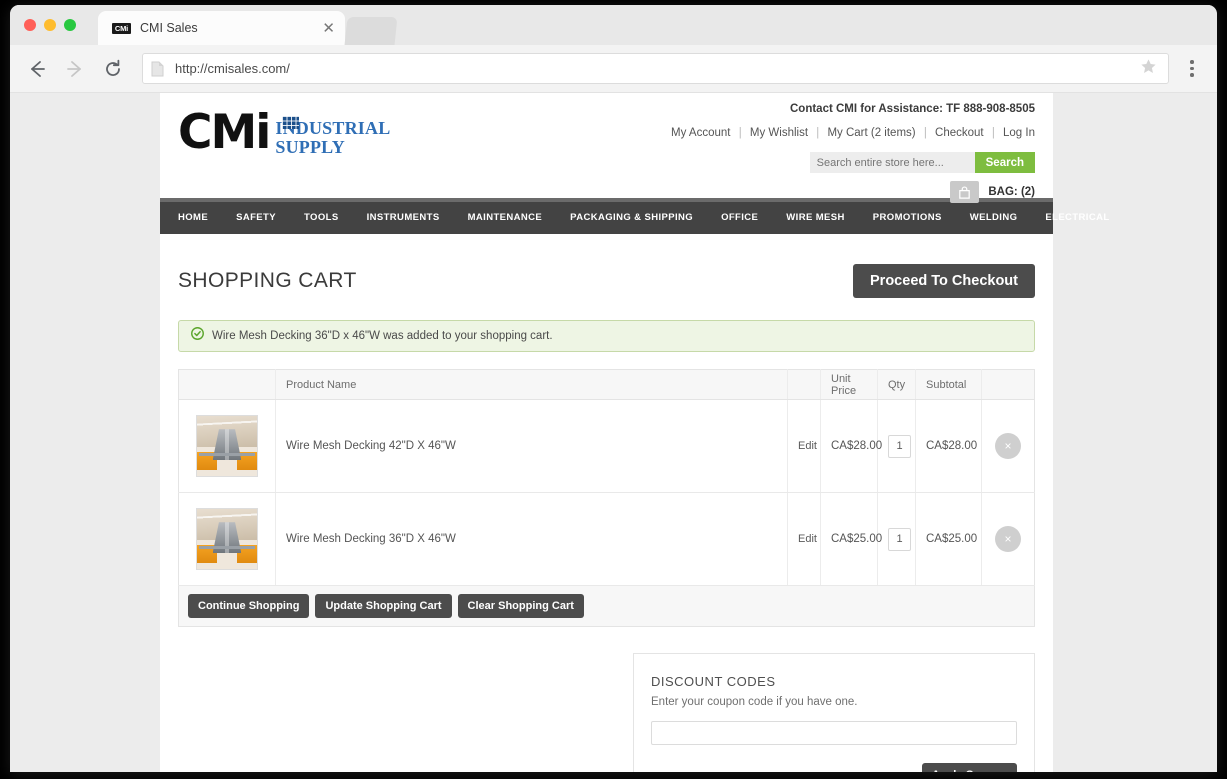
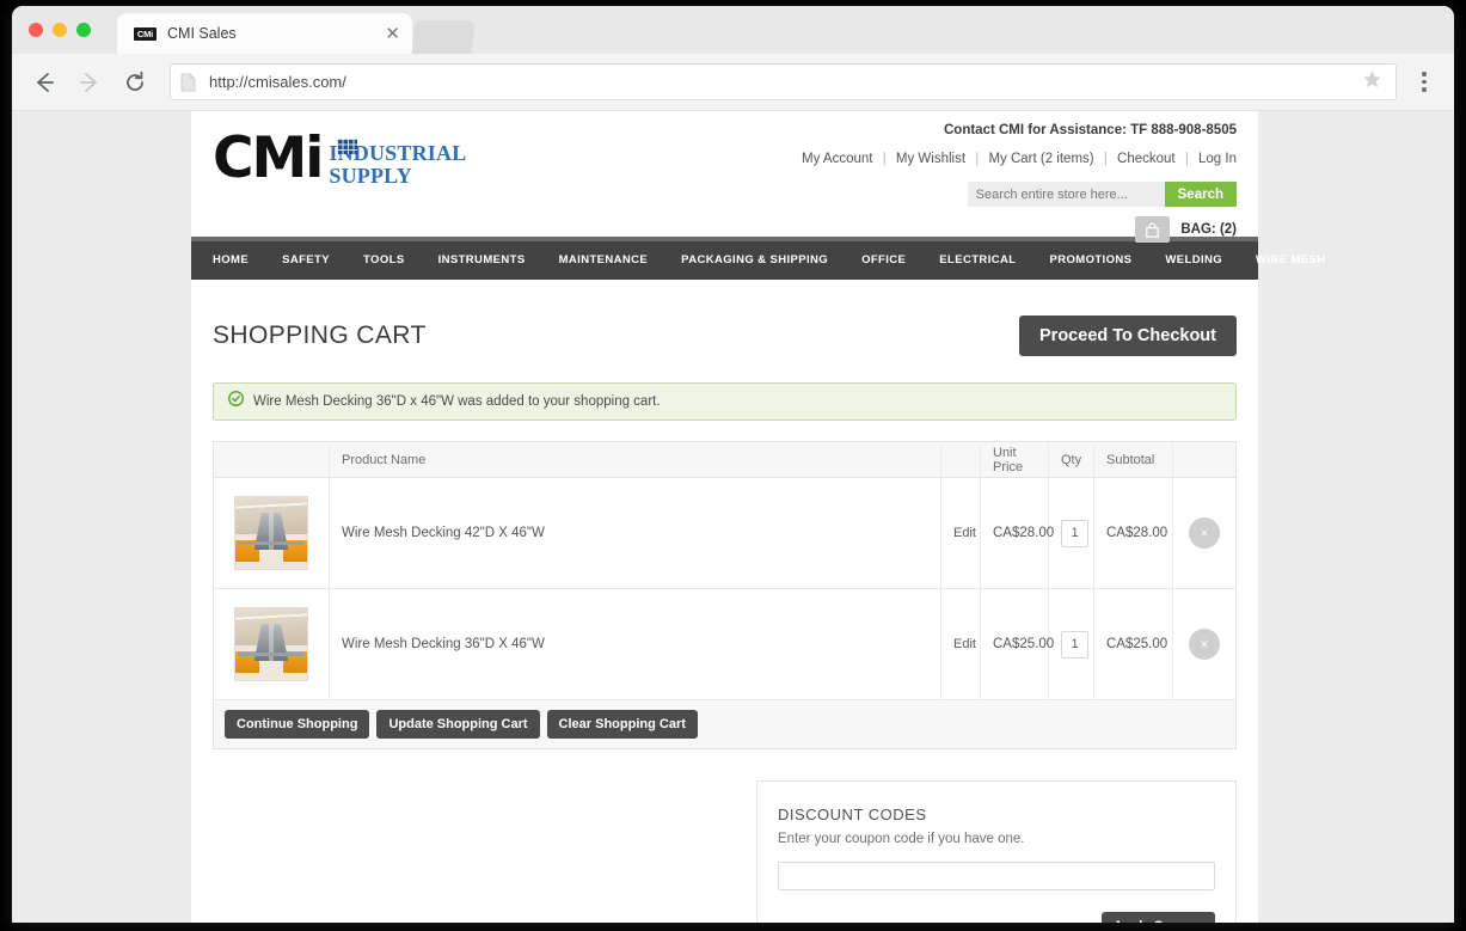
  CMi
  CMI Sales
  ✕
  http://cmisales.com/
  CMi
  IDUSTRIAL
  SUPPLY
  Contact CMI for Assistance: TF 888-908-8505
  My Account | My Wishlist | My Cart (2 items) | Checkout | Log In
  Search entire store here...
  Search
  BAG: (2)
  HOME
  SAFETY
  TOOLS
  INSTRUMENTS
  MAINTENANCE
  PACKAGING & SHIPPING
  OFFICE
- WIRE MESH
+ ELECTRICAL
  PROMOTIONS
  WELDING
- ELECTRICAL
+ WIRE MESH
  SHOPPING CART
  Proceed To Checkout
  Wire Mesh Decking 36"D x 46"W was added to your shopping cart.
  	Product Name		Unit Price	Qty	Subtotal
  	Wire Mesh Decking 42"D X 46"W	Edit	CA$28.00	1	CA$28.00	×
  	Wire Mesh Decking 36"D X 46"W	Edit	CA$25.00	1	CA$25.00	×
  Continue Shopping
  Update Shopping Cart
  Clear Shopping Cart
  DISCOUNT CODES
  Enter your coupon code if you have one.
